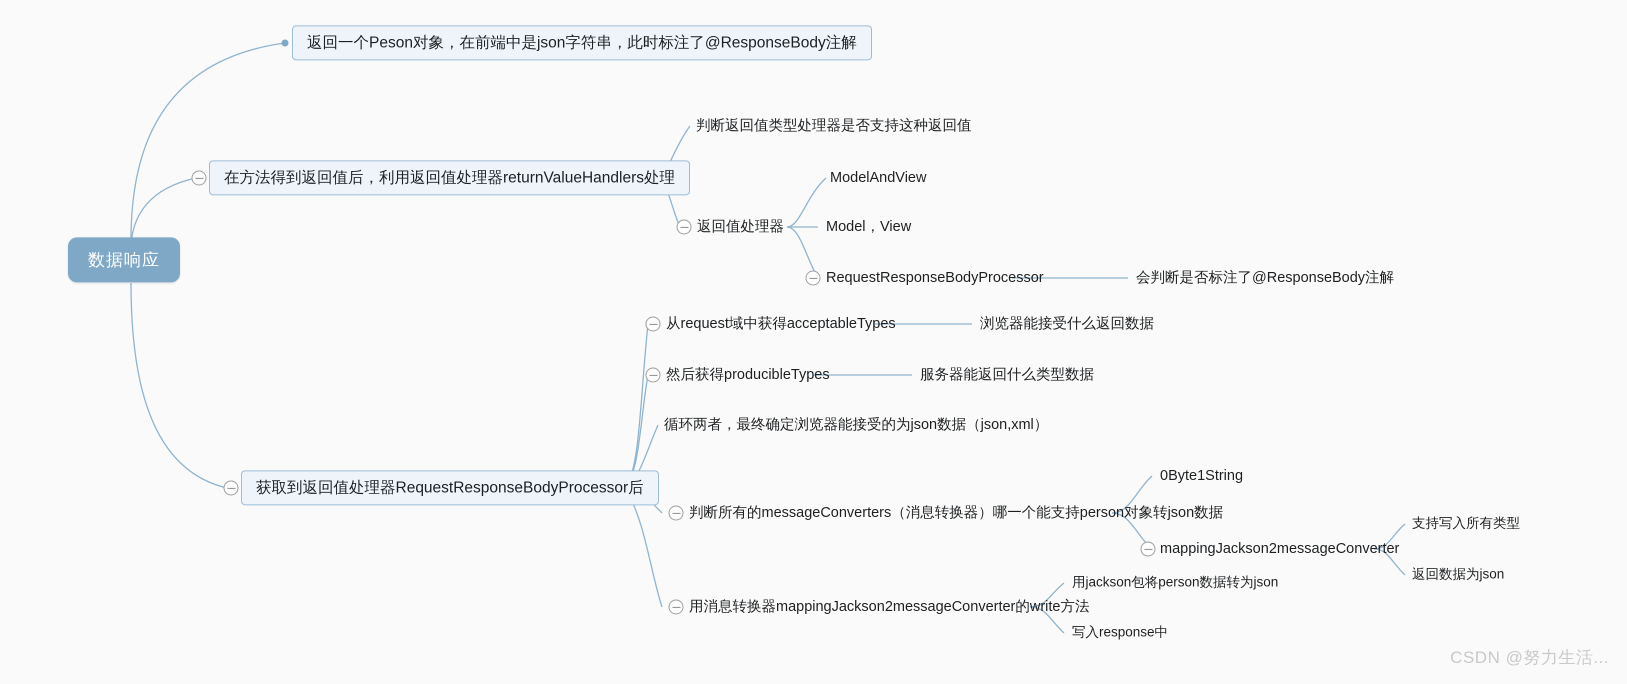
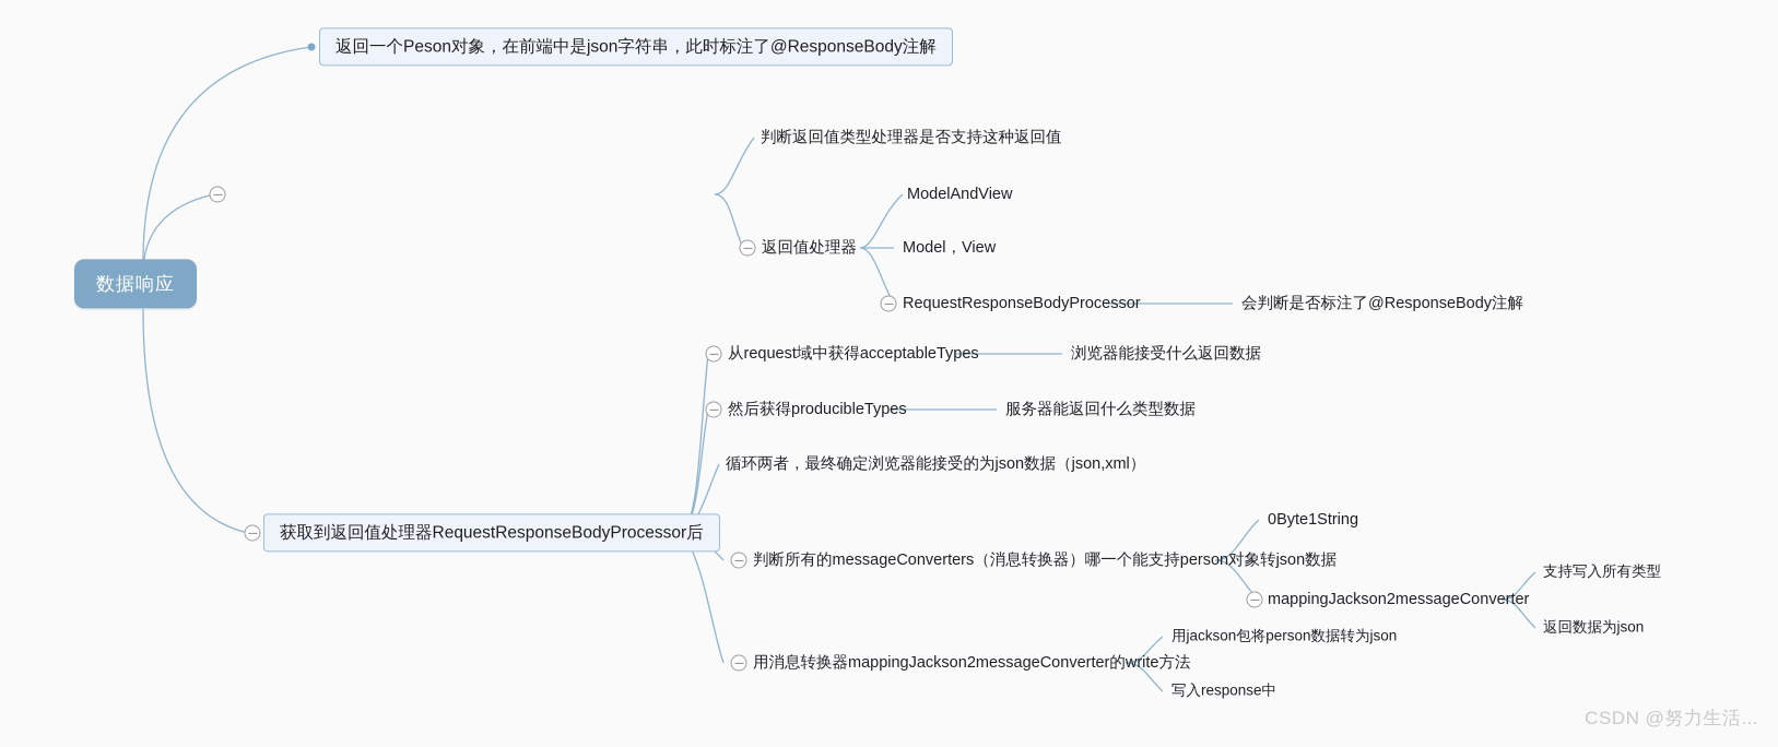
  数据响应
  返回一个Peson对象，在前端中是json字符串，此时标注了@ResponseBody注解
- 在方法得到返回值后，利用返回值处理器returnValueHandlers处理
  判断返回值类型处理器是否支持这种返回值
  返回值处理器
  ModelAndView
  Model，View
  RequestResponseBodyProcessor
  会判断是否标注了@ResponseBody注解
  获取到返回值处理器RequestResponseBodyProcessor后
  从request域中获得acceptableTypes
  浏览器能接受什么返回数据
  然后获得producibleTypes
  服务器能返回什么类型数据
  循环两者，最终确定浏览器能接受的为json数据（json,xml）
  判断所有的messageConverters（消息转换器）哪一个能支持person对象转json数据
  0Byte1String
  mappingJackson2messageConverter
  支持写入所有类型
  返回数据为json
  用消息转换器mappingJackson2messageConverter的write方法
  用jackson包将person数据转为json
  写入response中
  CSDN @努力生活...
